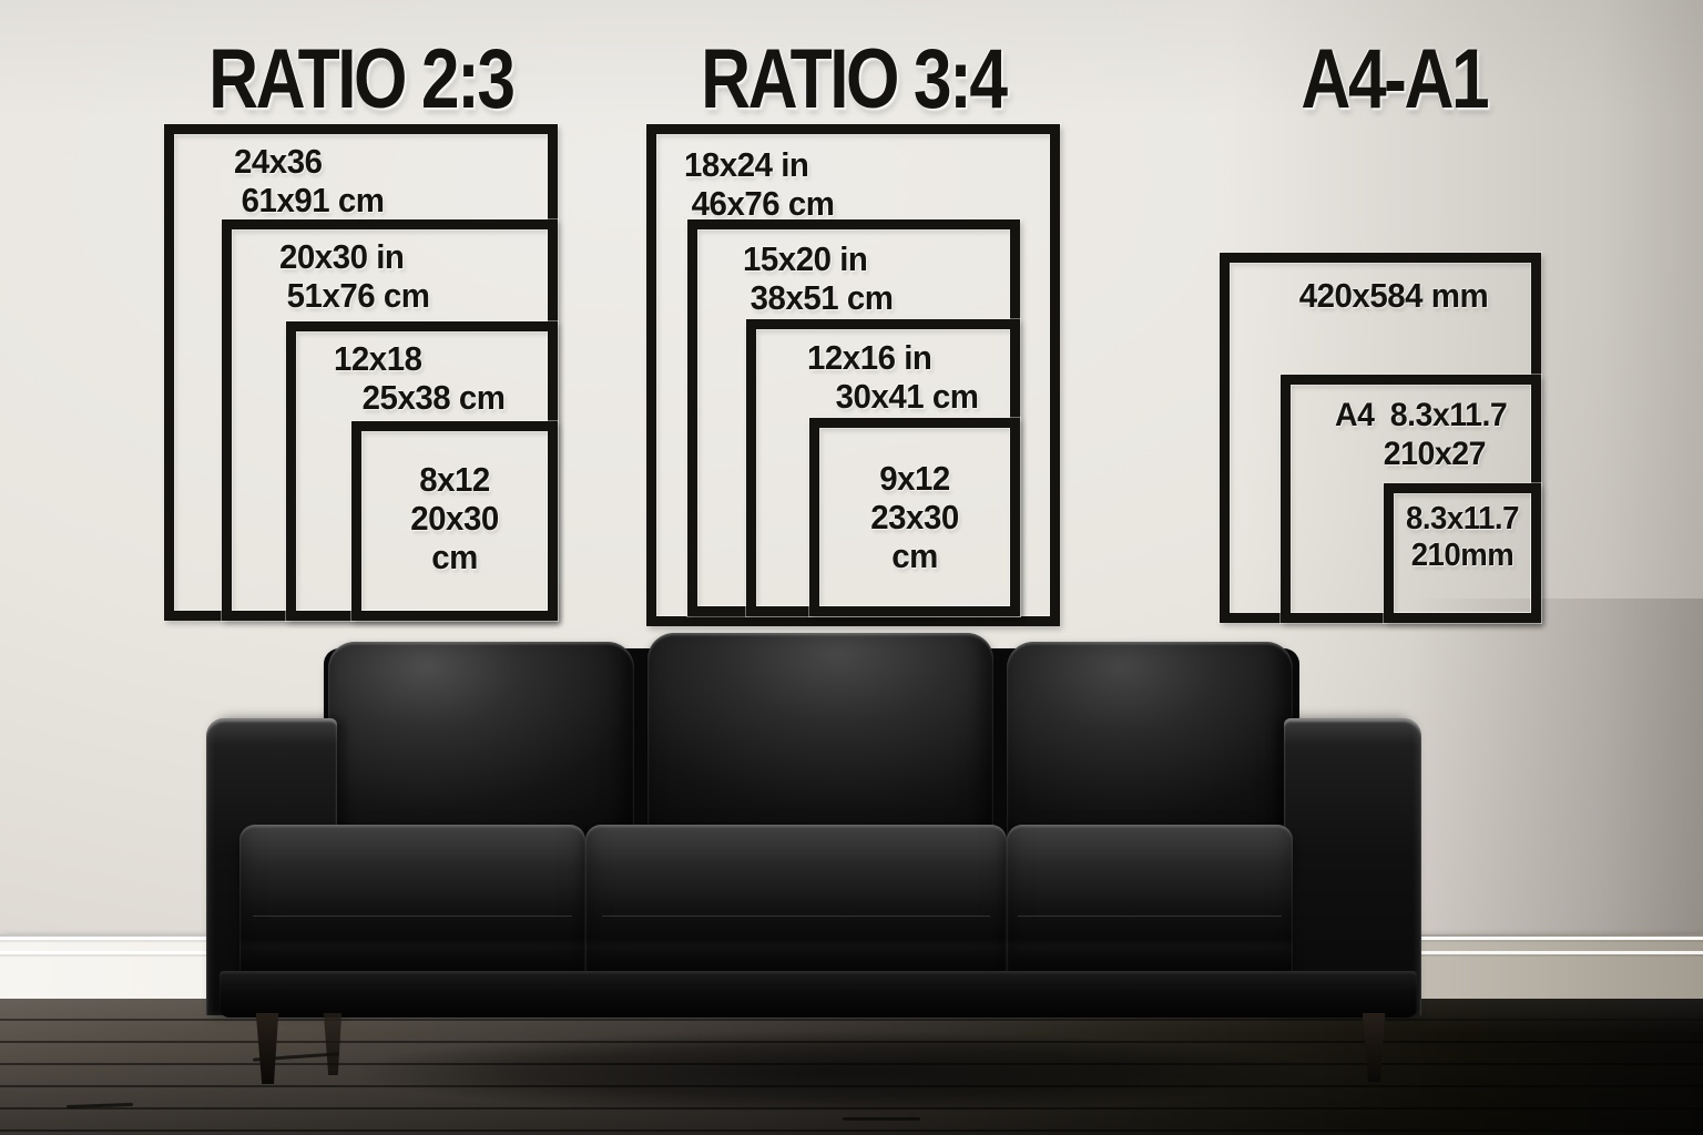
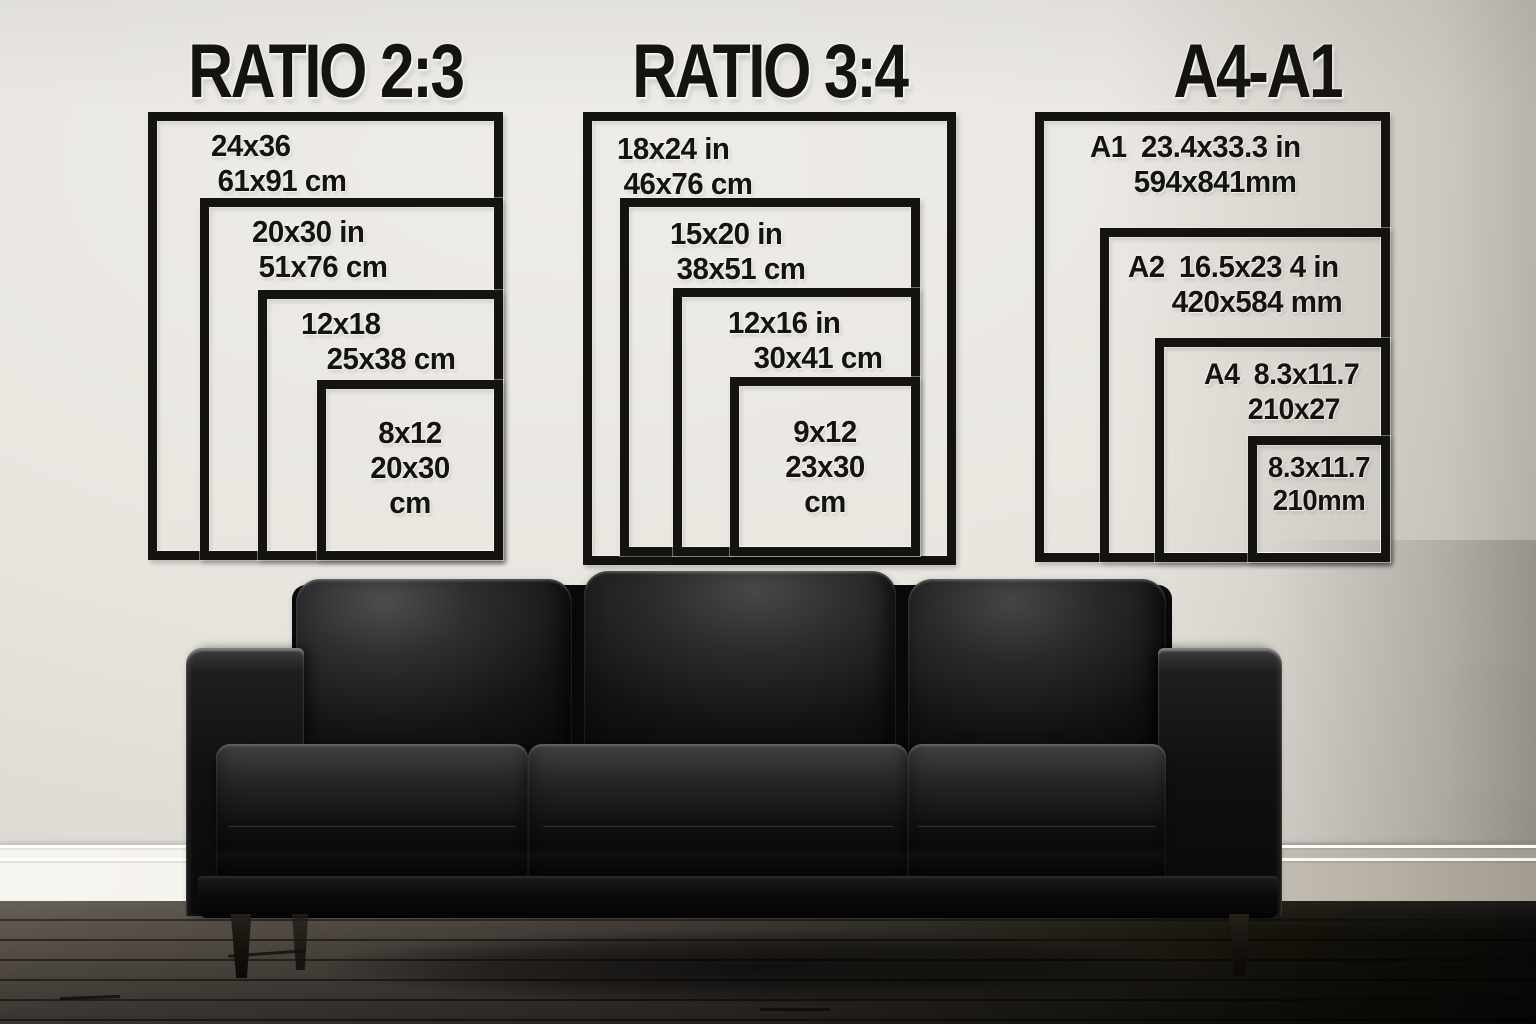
  RATIO 2:3
  24x36
  61x91 cm
  20x30 in
  51x76 cm
  12x18
  25x38 cm
  8x12
  20x30
  cm
  RATIO 3:4
  18x24 in
  46x76 cm
  15x20 in
  38x51 cm
  12x16 in
  30x41 cm
  9x12
  23x30
  cm
  A4-A1
+ A1 23.4x33.3 in
+ 594x841mm
+ A2 16.5x23 4 in
  420x584 mm
  A4 8.3x11.7
  210x27
  8.3x11.7
  210mm
